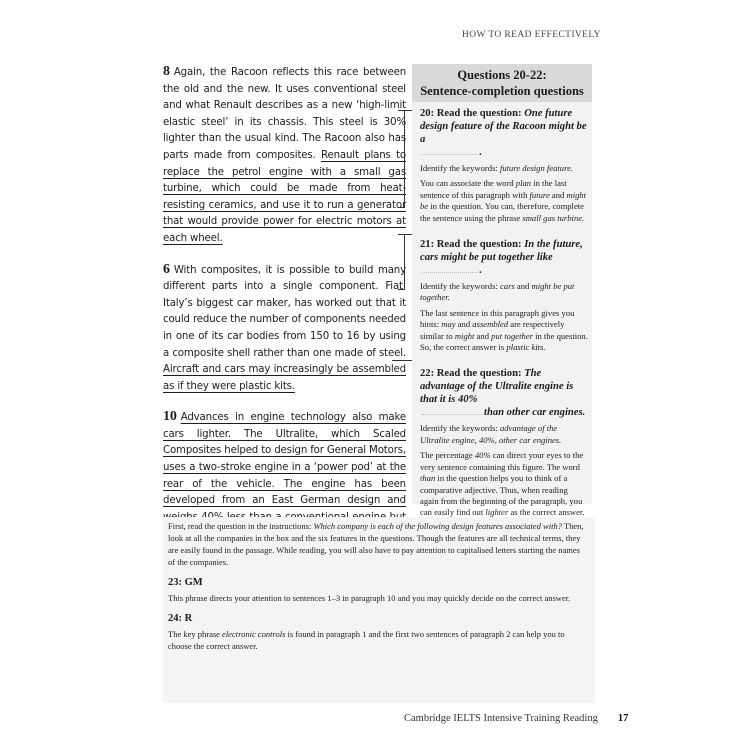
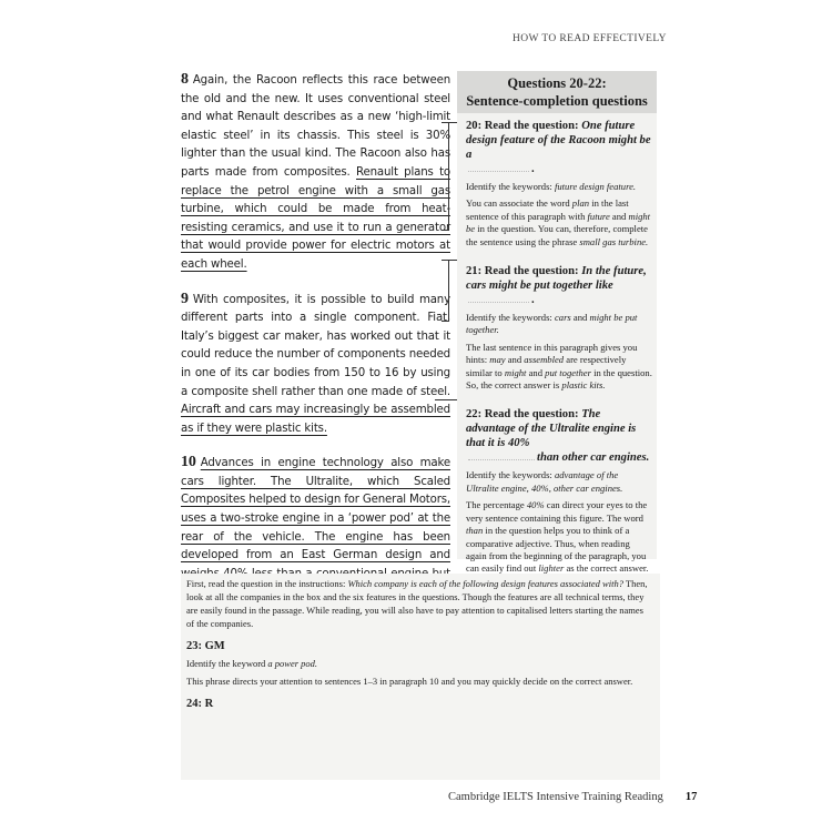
  HOW TO READ EFFECTIVELY
  8 Again, the Racoon reflects this race between the old and the new. It uses conventional steel and what Renault describes as a new ‘high-limit elastic steel’ in its chassis. This steel is 30% lighter than the usual kind. The Racoon also has parts made from composites. Renault plans to replace the petrol engine with a small gas turbine, which could be made from heat-resisting ceramics, and use it to run a generator that would provide power for electric motors at each wheel.
- 6 With composites, it is possible to build many different parts into a single component. Fiat, Italy’s biggest car maker, has worked out that it could reduce the number of components needed in one of its car bodies from 150 to 16 by using a composite shell rather than one made of steel. Aircraft and cars may increasingly be assembled as if they were plastic kits.
+ 9 With composites, it is possible to build many different parts into a single component. Fiat, Italy’s biggest car maker, has worked out that it could reduce the number of components needed in one of its car bodies from 150 to 16 by using a composite shell rather than one made of steel. Aircraft and cars may increasingly be assembled as if they were plastic kits.
  Questions 20-22:
  Sentence-completion questions
  20: Read the question: One future design feature of the Racoon might be a
  .
  Identify the keywords: future design feature.
  You can associate the word plan in the last sentence of this paragraph with future and might be in the question. You can, therefore, complete the sentence using the phrase small gas turbine.
  21: Read the question: In the future, cars might be put together like
  .
  Identify the keywords: cars and might be put together.
  The last sentence in this paragraph gives you hints: may and assembled are respectively similar to might and put together in the question. So, the correct answer is plastic kits.
  22: Read the question: The advantage of the Ultralite engine is that it is 40%
  than other car engines.
  Identify the keywords: advantage of the Ultralite engine, 40%, other car engines.
  The percentage 40% can direct your eyes to the very sentence containing this figure. The word than in the question helps you to think of a comparative adjective. Thus, when reading again from the beginning of the paragraph, you can easily find out lighter as the correct answer.
  First, read the question in the instructions: Which company is each of the following design features associated with? Then, look at all the companies in the box and the six features in the questions. Though the features are all technical terms, they are easily found in the passage. While reading, you will also have to pay attention to capitalised letters starting the names of the companies.
  23: GM
+ Identify the keyword a power pod.
  This phrase directs your attention to sentences 1–3 in paragraph 10 and you may quickly decide on the correct answer.
  24: R
- The key phrase electronic controls is found in paragraph 1 and the first two sentences of paragraph 2 can help you to choose the correct answer.
  Cambridge IELTS Intensive Training Reading 17
